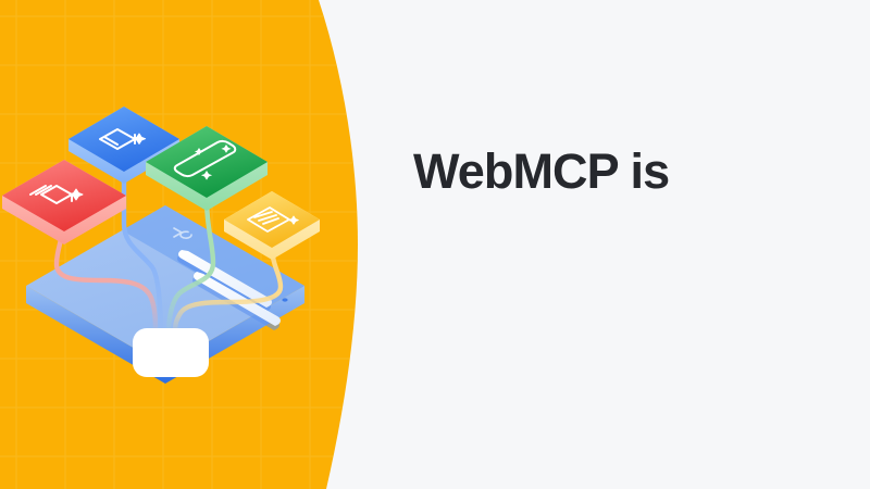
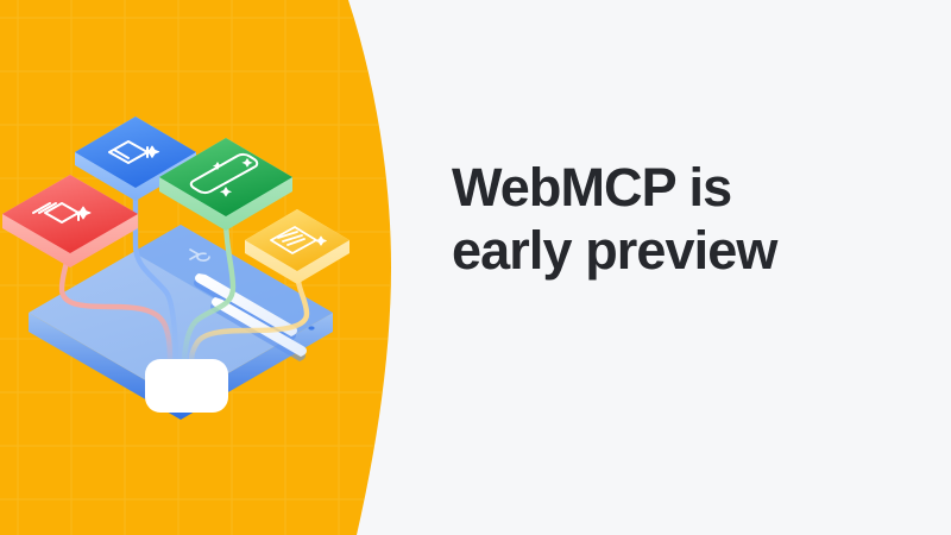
  WebMCP is
+ early preview
